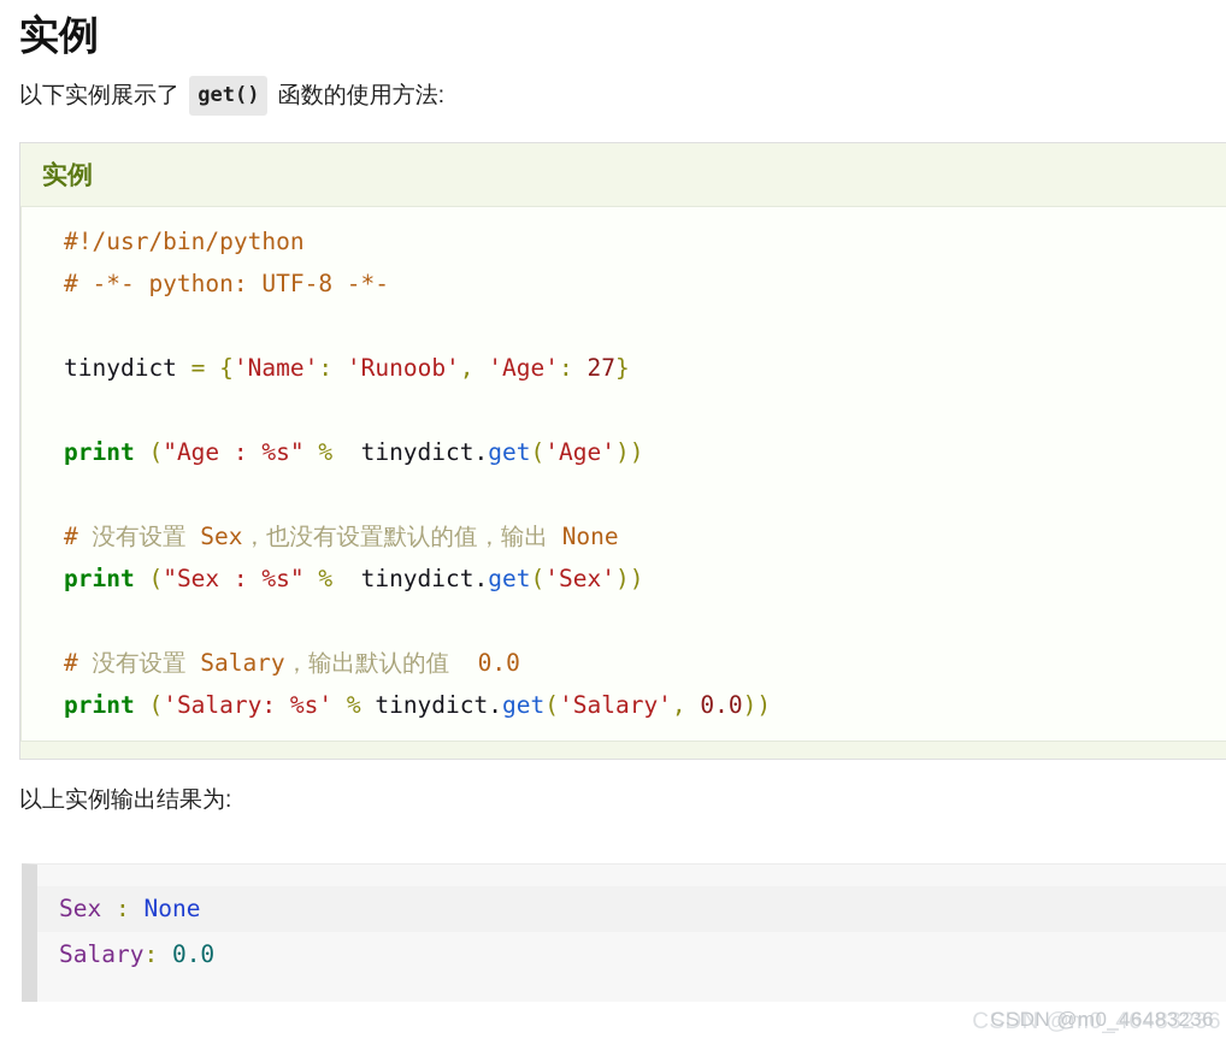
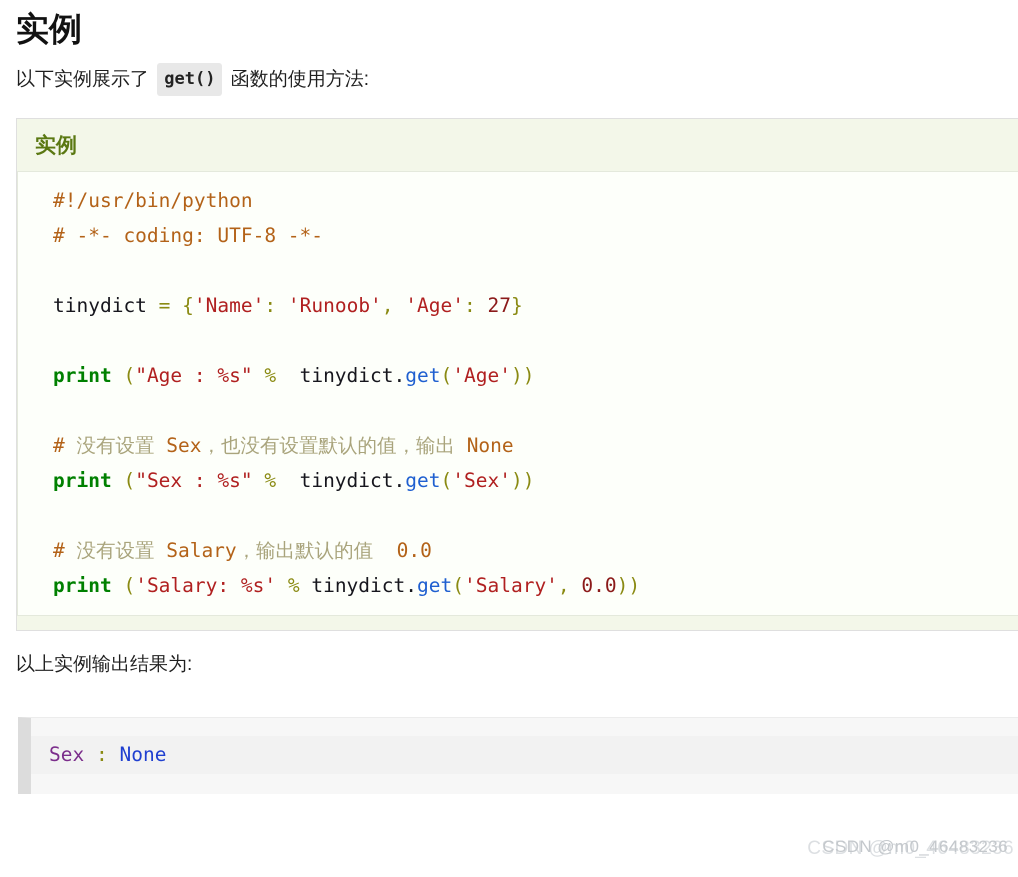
  实例
  以下实例展示了 get() 函数的使用方法:
  实例
- #!/usr/bin/python # -*- python: UTF-8 -*- tinydict = {'Name': 'Runoob', 'Age': 27} print ("Age : %s" % tinydict.get('Age')) # 没有设置 Sex，也没有设置默认的值，输出 None print ("Sex : %s" % tinydict.get('Sex')) # 没有设置 Salary，输出默认的值 0.0 print ('Salary: %s' % tinydict.get('Salary', 0.0))
+ #!/usr/bin/python # -*- coding: UTF-8 -*- tinydict = {'Name': 'Runoob', 'Age': 27} print ("Age : %s" % tinydict.get('Age')) # 没有设置 Sex，也没有设置默认的值，输出 None print ("Sex : %s" % tinydict.get('Sex')) # 没有设置 Salary，输出默认的值 0.0 print ('Salary: %s' % tinydict.get('Salary', 0.0))
  以上实例输出结果为:
  Sex : None
- Salary: 0.0
  CSDN @m0_46483236
  CSDN @m0_46483236
